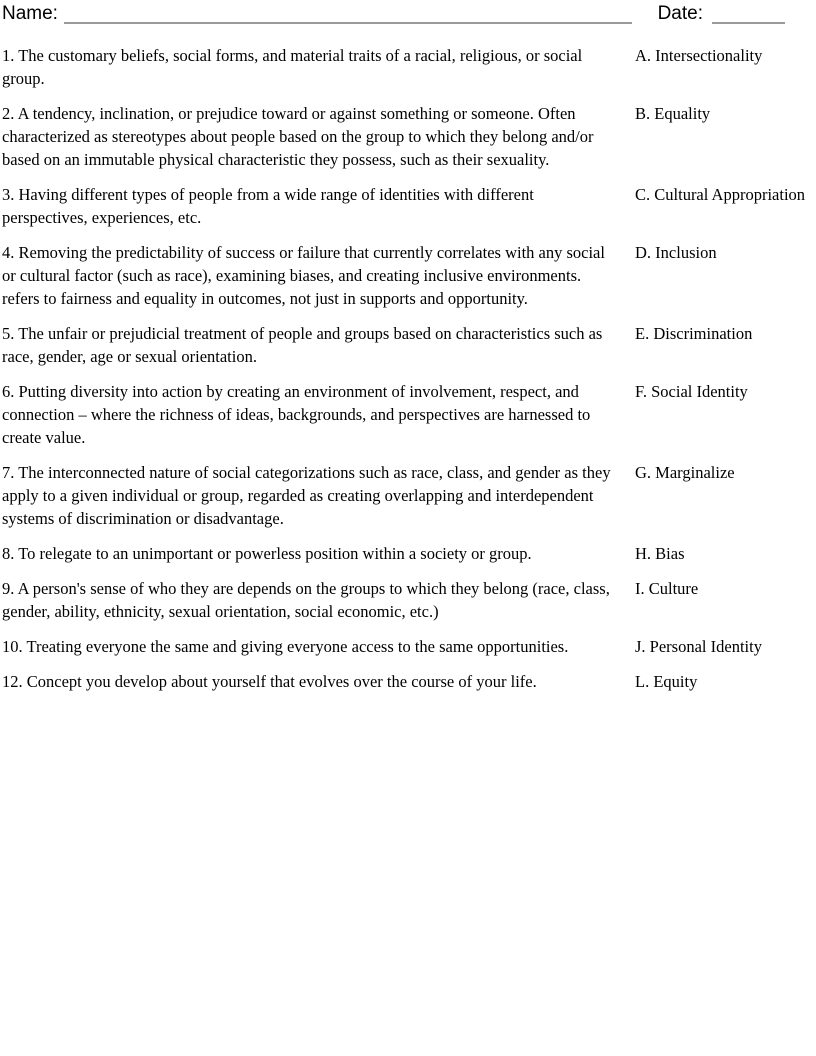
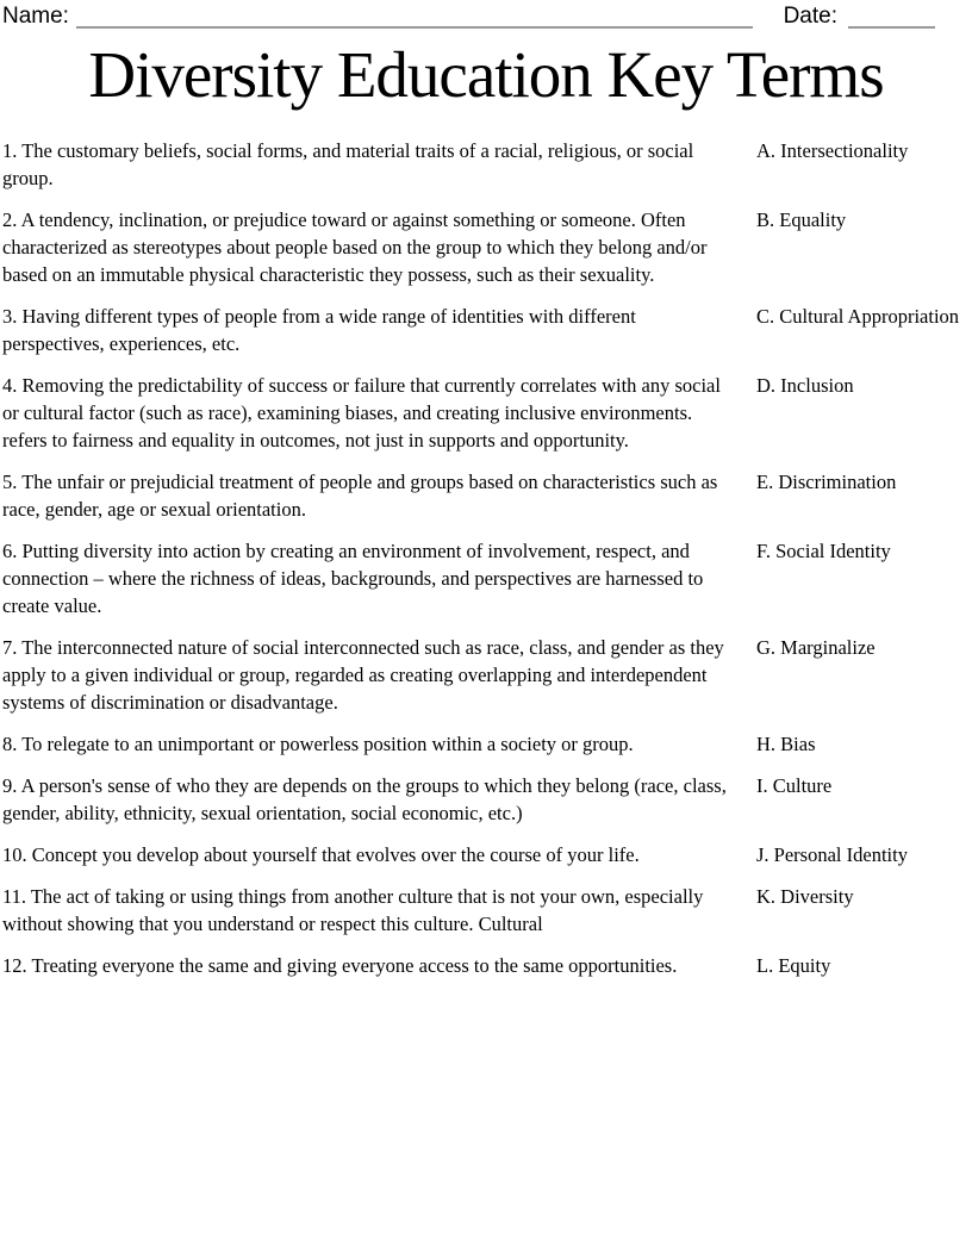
  Name:
  Date:
+ Diversity Education Key Terms
  1. The customary beliefs, social forms, and material traits of a racial, religious, or social group.
  A. Intersectionality
  2. A tendency, inclination, or prejudice toward or against something or someone. Often characterized as stereotypes about people based on the group to which they belong and/or based on an immutable physical characteristic they possess, such as their sexuality.
  B. Equality
  3. Having different types of people from a wide range of identities with different perspectives, experiences, etc.
  C. Cultural Appropriation
  4. Removing the predictability of success or failure that currently correlates with any social or cultural factor (such as race), examining biases, and creating inclusive environments. refers to fairness and equality in outcomes, not just in supports and opportunity.
  D. Inclusion
  5. The unfair or prejudicial treatment of people and groups based on characteristics such as race, gender, age or sexual orientation.
  E. Discrimination
  6. Putting diversity into action by creating an environment of involvement, respect, and connection – where the richness of ideas, backgrounds, and perspectives are harnessed to create value.
  F. Social Identity
- 7. The interconnected nature of social categorizations such as race, class, and gender as they apply to a given individual or group, regarded as creating overlapping and interdependent systems of discrimination or disadvantage.
+ 7. The interconnected nature of social interconnected such as race, class, and gender as they apply to a given individual or group, regarded as creating overlapping and interdependent systems of discrimination or disadvantage.
  G. Marginalize
  8. To relegate to an unimportant or powerless position within a society or group.
  H. Bias
  9. A person's sense of who they are depends on the groups to which they belong (race, class, gender, ability, ethnicity, sexual orientation, social economic, etc.)
  I. Culture
- 10. Treating everyone the same and giving everyone access to the same opportunities.
+ 10. Concept you develop about yourself that evolves over the course of your life.
  J. Personal Identity
+ 11. The act of taking or using things from another culture that is not your own, especially without showing that you understand or respect this culture. Cultural
+ K. Diversity
- 12. Concept you develop about yourself that evolves over the course of your life.
+ 12. Treating everyone the same and giving everyone access to the same opportunities.
  L. Equity
